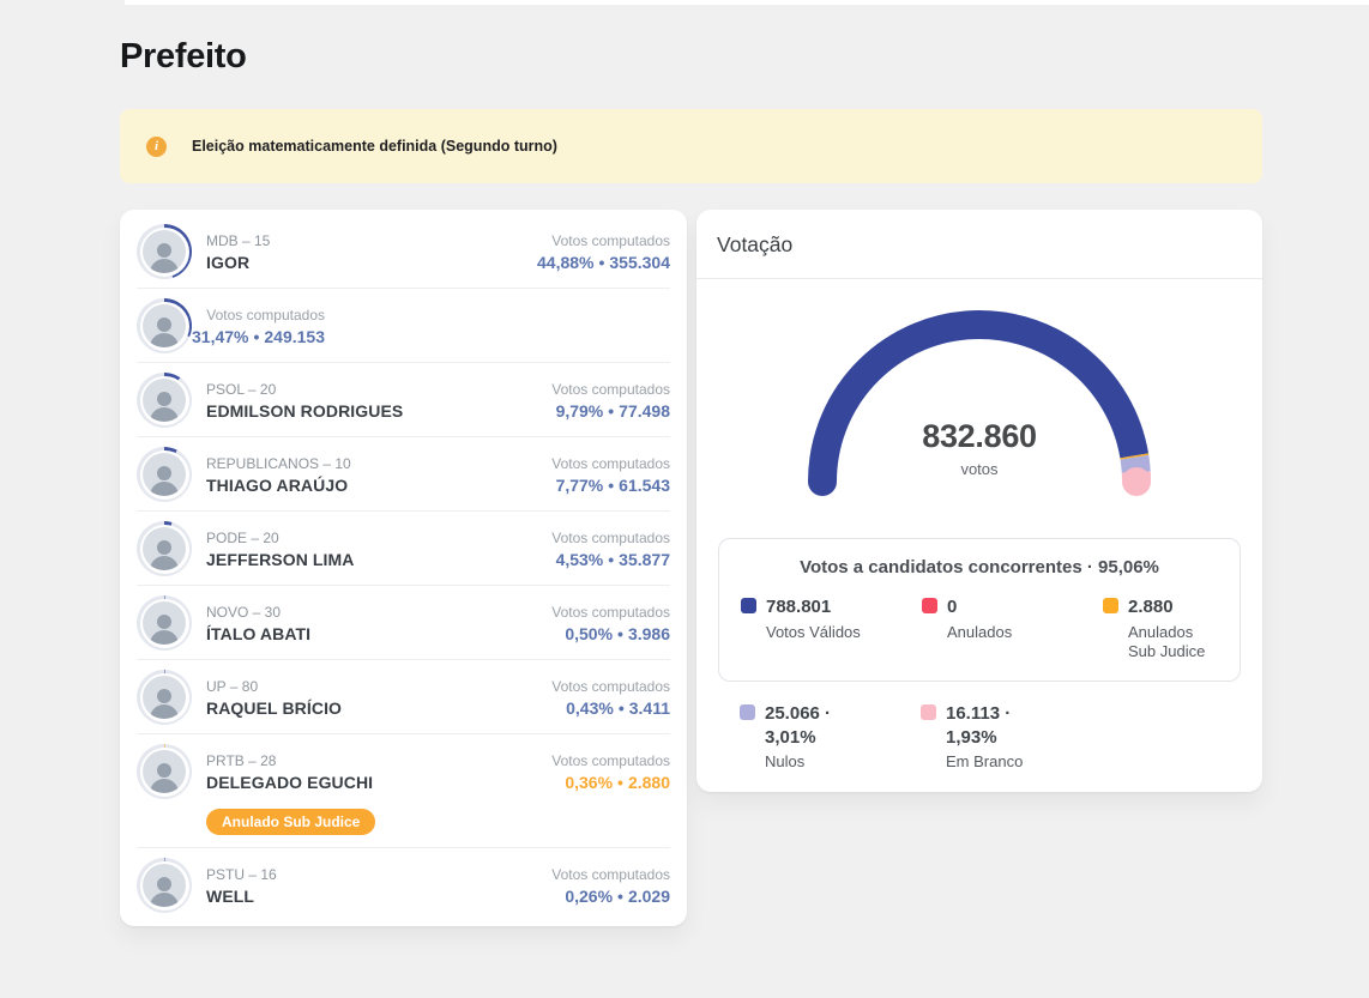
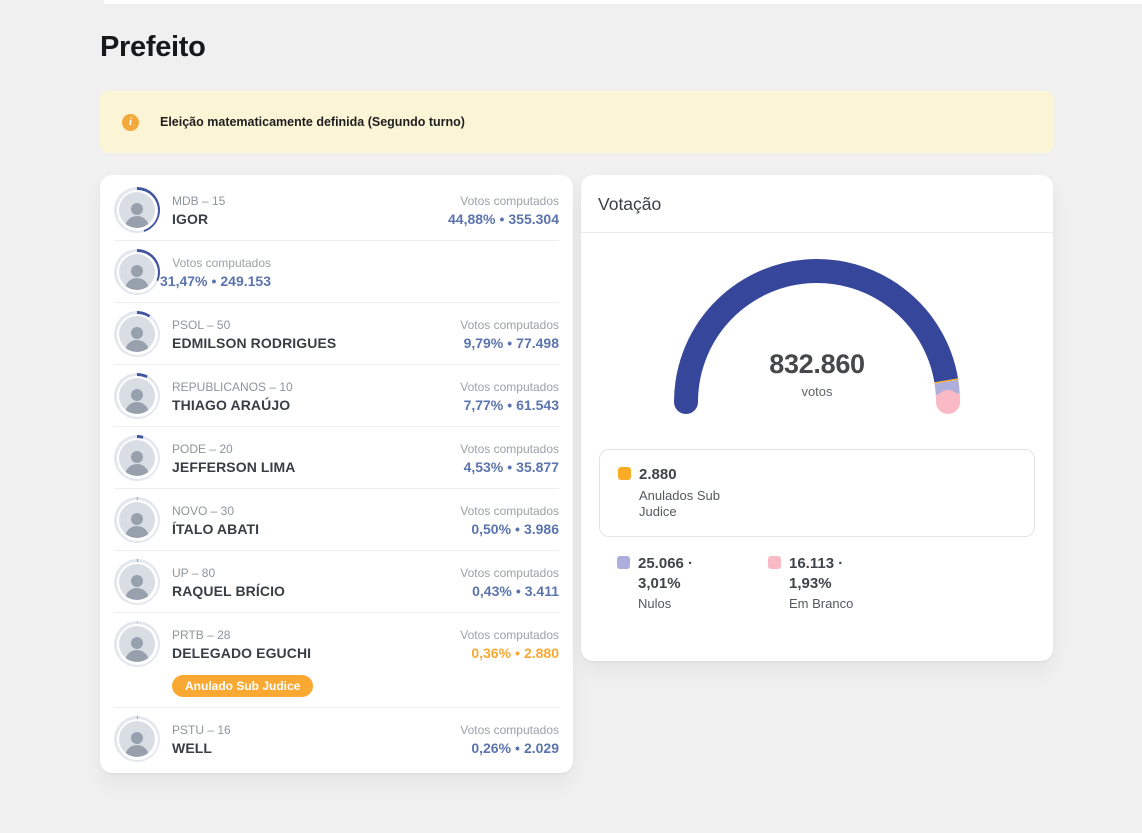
  Prefeito
  i
  Eleição matematicamente definida (Segundo turno)
  MDB – 15
  IGOR
  Votos computados
  44,88% • 355.304
  Votos computados
  31,47% • 249.153
- PSOL – 20
+ PSOL – 50
  EDMILSON RODRIGUES
  Votos computados
  9,79% • 77.498
  REPUBLICANOS – 10
  THIAGO ARAÚJO
  Votos computados
  7,77% • 61.543
  PODE – 20
  JEFFERSON LIMA
  Votos computados
  4,53% • 35.877
  NOVO – 30
  ÍTALO ABATI
  Votos computados
  0,50% • 3.986
  UP – 80
  RAQUEL BRÍCIO
  Votos computados
  0,43% • 3.411
  PRTB – 28
  DELEGADO EGUCHI
  Votos computados
  0,36% • 2.880
  Anulado Sub Judice
  PSTU – 16
  WELL
  Votos computados
  0,26% • 2.029
  Votação
  832.860
  votos
- Votos a candidatos concorrentes · 95,06%
- 788.801
- Votos Válidos
- 0
- Anulados
  2.880
  Anulados Sub Judice
  25.066 · 3,01%
  Nulos
  16.113 · 1,93%
  Em Branco
